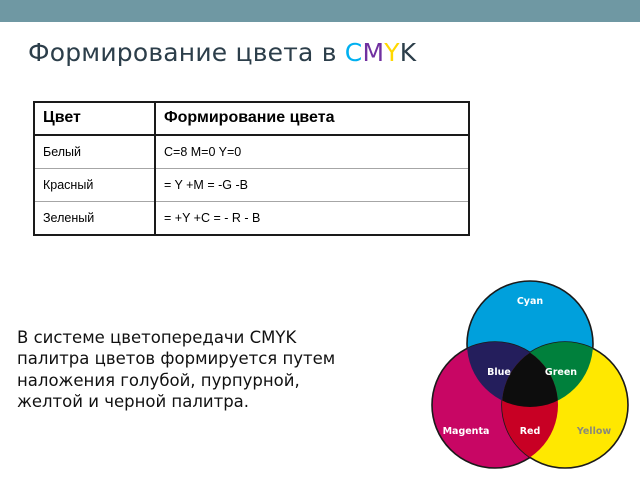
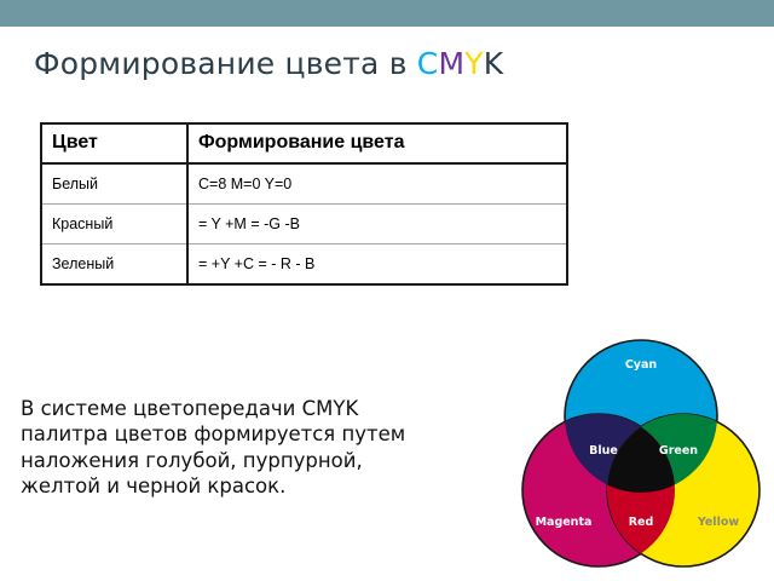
  Формирование цвета в CMYK
  Цвет	Формирование цвета
  Белый	C=8 M=0 Y=0
  Красный	= Y +M = -G -B
  Зеленый	= +Y +C = - R - B
- В системе цветопередачи CMYK палитра цветов формируется путем наложения голубой, пурпурной, желтой и черной палитра.
+ В системе цветопередачи CMYK палитра цветов формируется путем наложения голубой, пурпурной, желтой и черной красок.
  Cyan
  Blue
  Green
  Magenta
  Red
  Yellow
